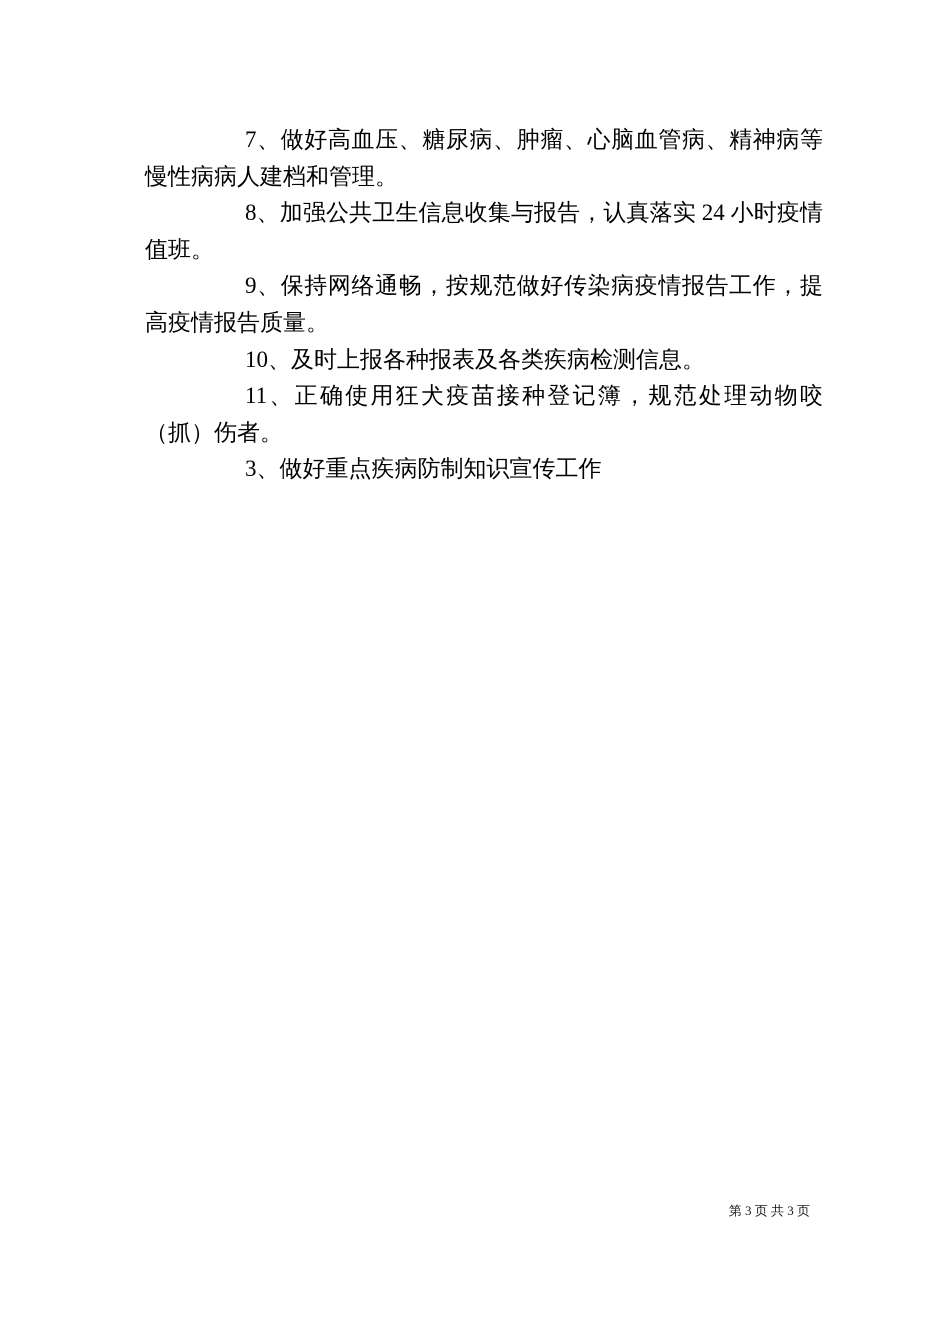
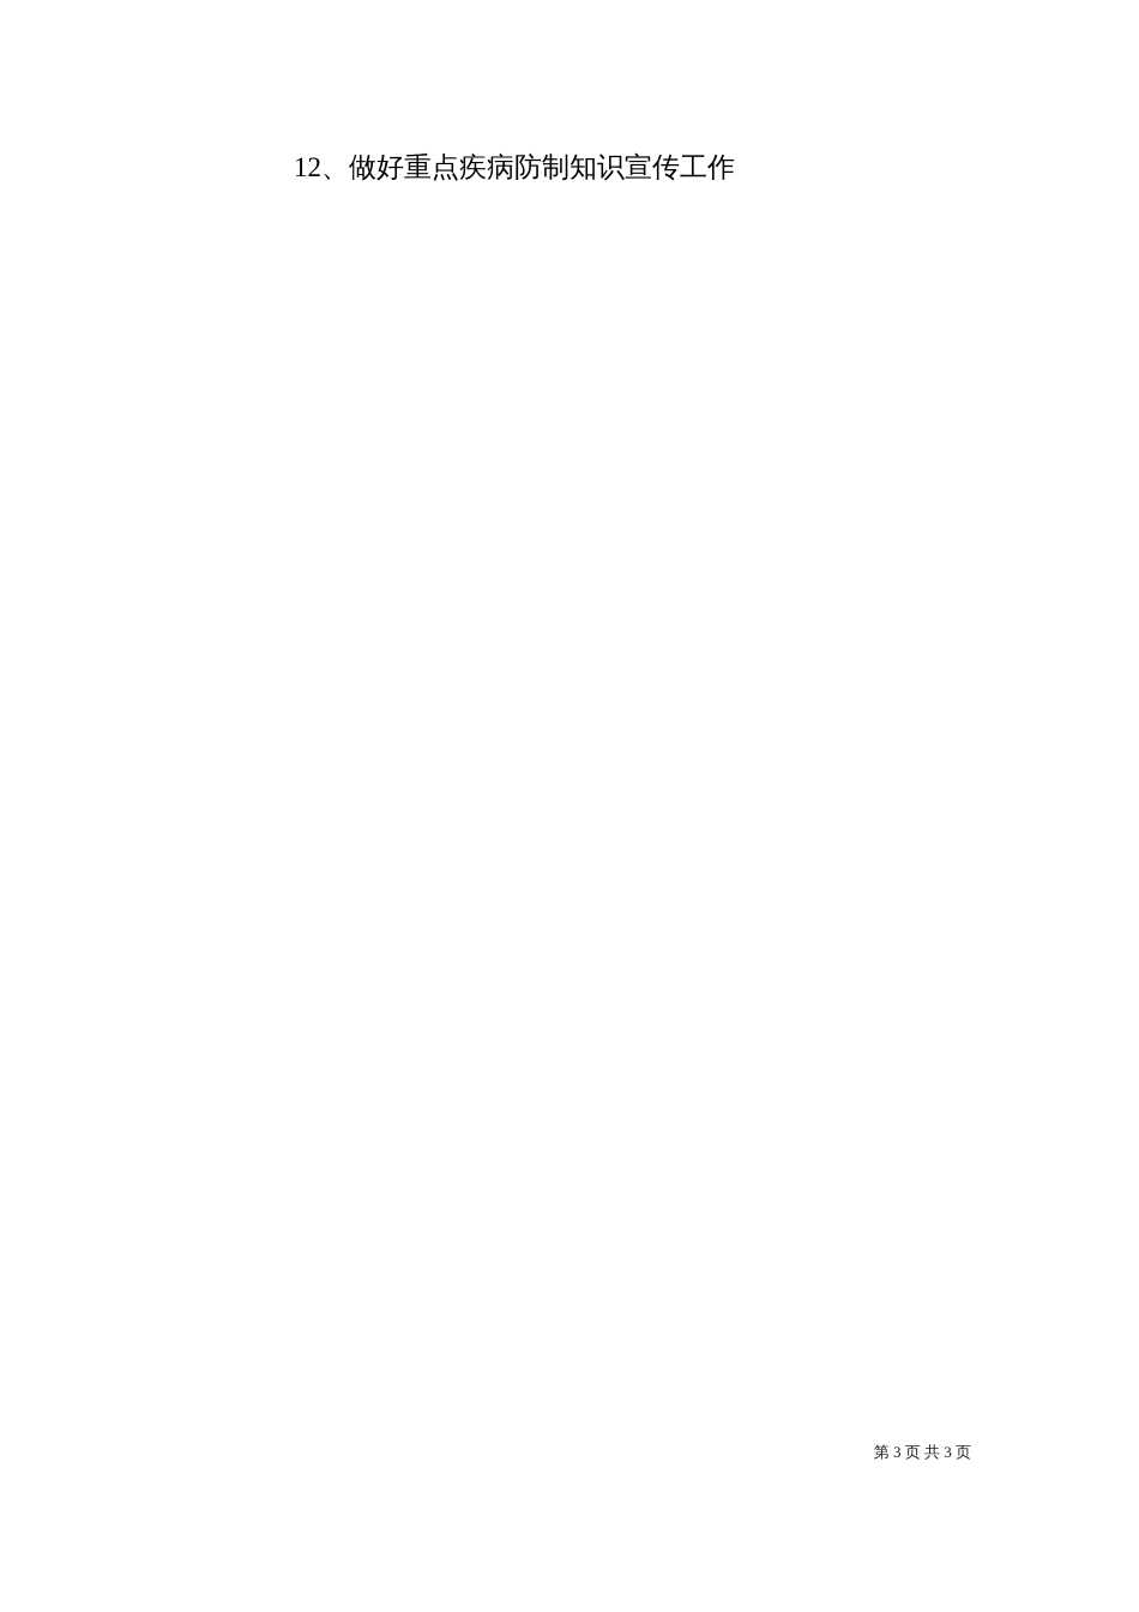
- 7、做好高血压、糖尿病、肿瘤、心脑血管病、精神病等慢性病病人建档和管理。
- 8、加强公共卫生信息收集与报告，认真落实 24 小时疫情值班。
- 9、保持网络通畅，按规范做好传染病疫情报告工作，提高疫情报告质量。
- 10、及时上报各种报表及各类疾病检测信息。
- 11、正确使用狂犬疫苗接种登记簿，规范处理动物咬（抓）伤者。
- 3、做好重点疾病防制知识宣传工作
+ 12、做好重点疾病防制知识宣传工作
  第 3 页 共 3 页
